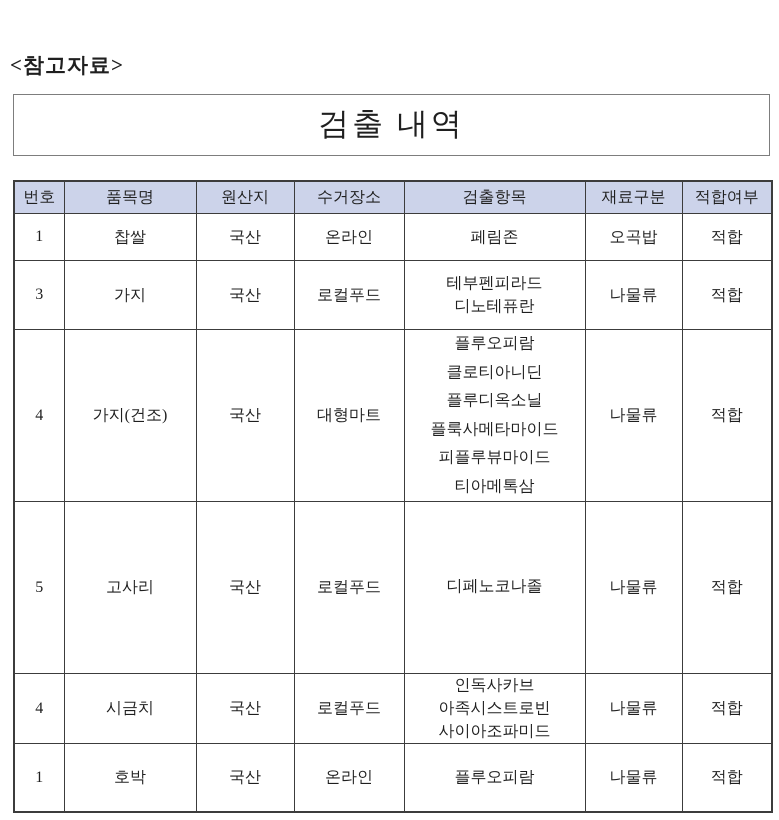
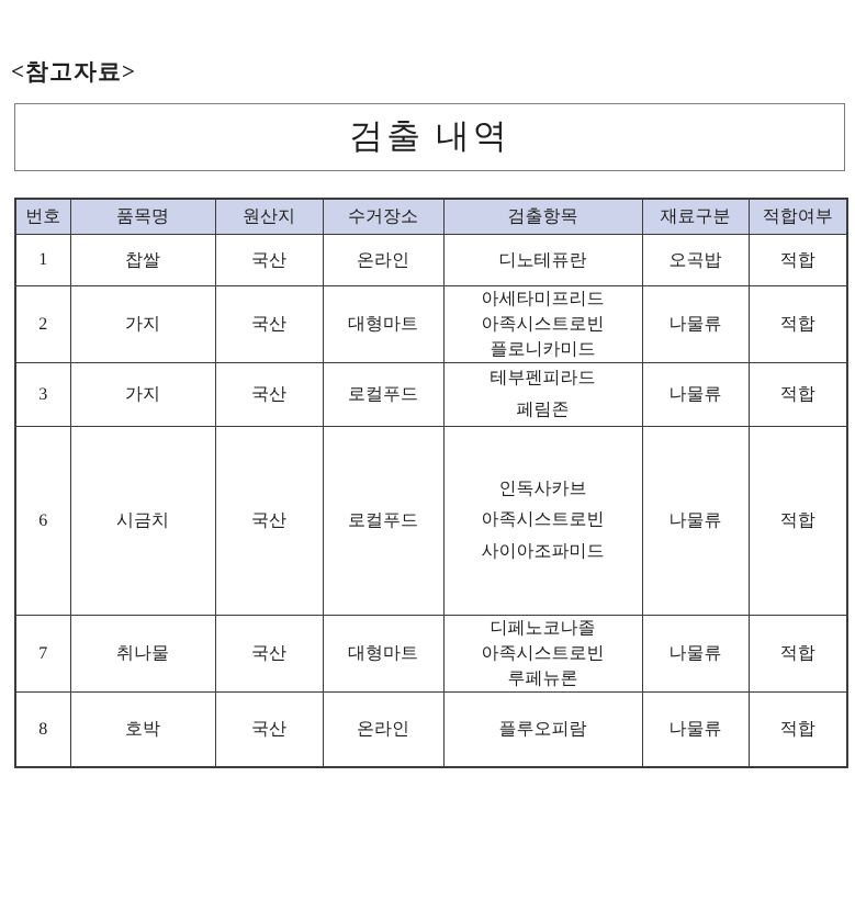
  <참고자료>
  검출 내역
  번호	품목명	원산지	수거장소	검출항목	재료구분	적합여부
- 1	찹쌀	국산	온라인	페림존	오곡밥	적합
+ 1	찹쌀	국산	온라인	디노테퓨란	오곡밥	적합
+ 2	가지	국산	대형마트	아세타미프리드 아족시스트로빈 플로니카미드	나물류	적합
- 3	가지	국산	로컬푸드	테부펜피라드 디노테퓨란	나물류	적합
+ 3	가지	국산	로컬푸드	테부펜피라드 페림존	나물류	적합
- 4	가지(건조)	국산	대형마트	플루오피람 클로티아니딘 플루디옥소닐 플룩사메타마이드 피플루뷰마이드 티아메톡삼	나물류	적합
- 5	고사리	국산	로컬푸드	디페노코나졸	나물류	적합
- 4	시금치	국산	로컬푸드	인독사카브 아족시스트로빈 사이아조파미드	나물류	적합
+ 6	시금치	국산	로컬푸드	인독사카브 아족시스트로빈 사이아조파미드	나물류	적합
+ 7	취나물	국산	대형마트	디페노코나졸 아족시스트로빈 루페뉴론	나물류	적합
- 1	호박	국산	온라인	플루오피람	나물류	적합
+ 8	호박	국산	온라인	플루오피람	나물류	적합
